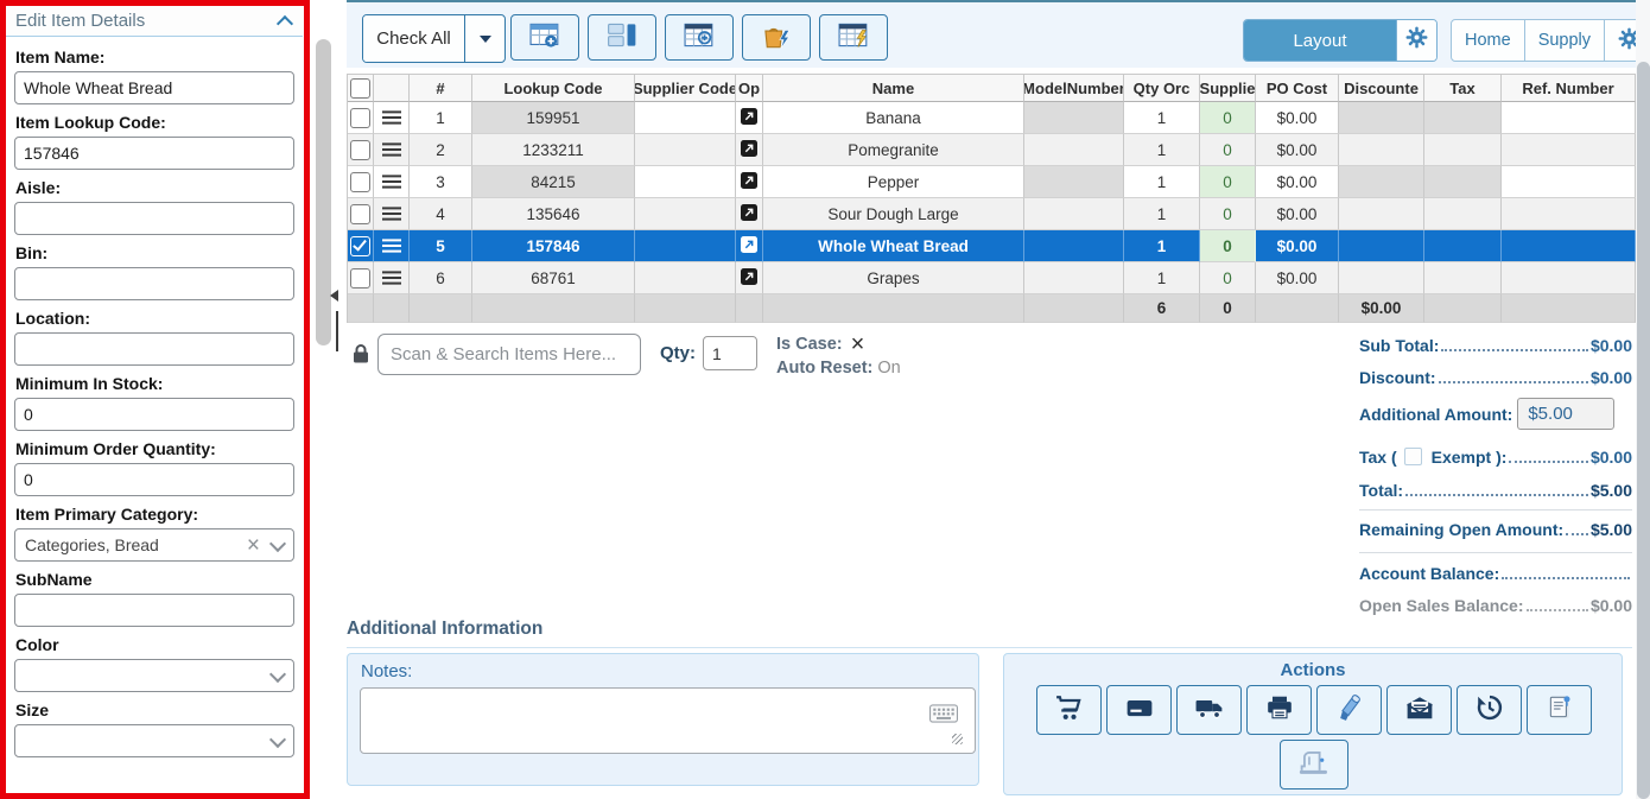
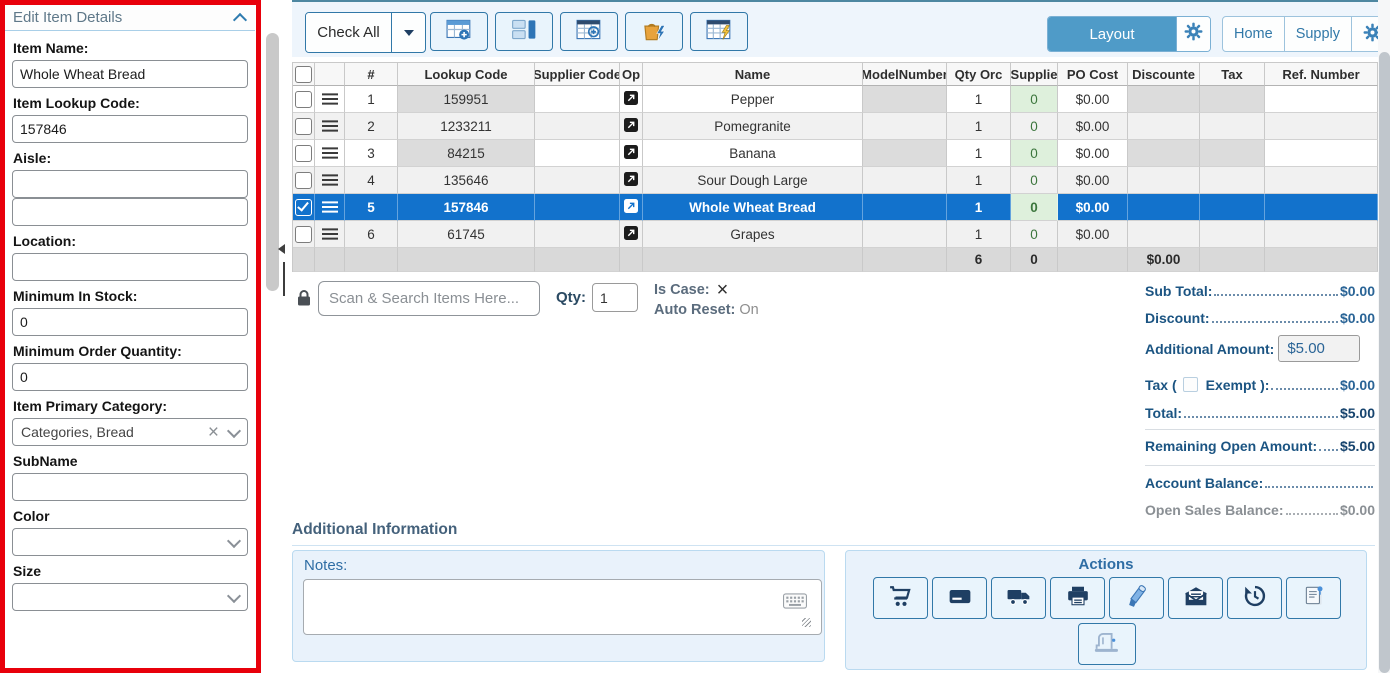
  Edit Item Details
  Item Name:
  Whole Wheat Bread
  Item Lookup Code:
  157846
  Aisle:
- Bin:
  Location:
  Minimum In Stock:
  0
  Minimum Order Quantity:
  0
  Item Primary Category:
  Categories, Bread
  ×
  SubName
  Color
  Size
  Check All
  Layout
  Home
  Supply
  #
  Lookup Code
  Supplier Code
  Op
  Name
  ModelNumber
  Qty Orc
  Supplie
  PO Cost
  Discounte
  Tax
  Ref. Number
  1
  159951
- Banana
+ Pepper
  1
  0
  $0.00
  2
  1233211
  Pomegranite
  1
  0
  $0.00
  3
  84215
- Pepper
+ Banana
  1
  0
  $0.00
  4
  135646
  Sour Dough Large
  1
  0
  $0.00
  5
  157846
  Whole Wheat Bread
  1
  0
  $0.00
  6
- 68761
+ 61745
  Grapes
  1
  0
  $0.00
  6
  0
  $0.00
  Scan & Search Items Here...
  Qty:
  1
  Is Case:
  ×
  Auto Reset: On
  Sub Total:
  $0.00
  Discount:
  $0.00
  Additional Amount:
  $5.00
  Tax (
  Exempt ):
  $0.00
  Total:
  $5.00
  Remaining Open Amount:
  $5.00
  Account Balance:
  Open Sales Balance:
  $0.00
  Additional Information
  Notes:
  Actions
